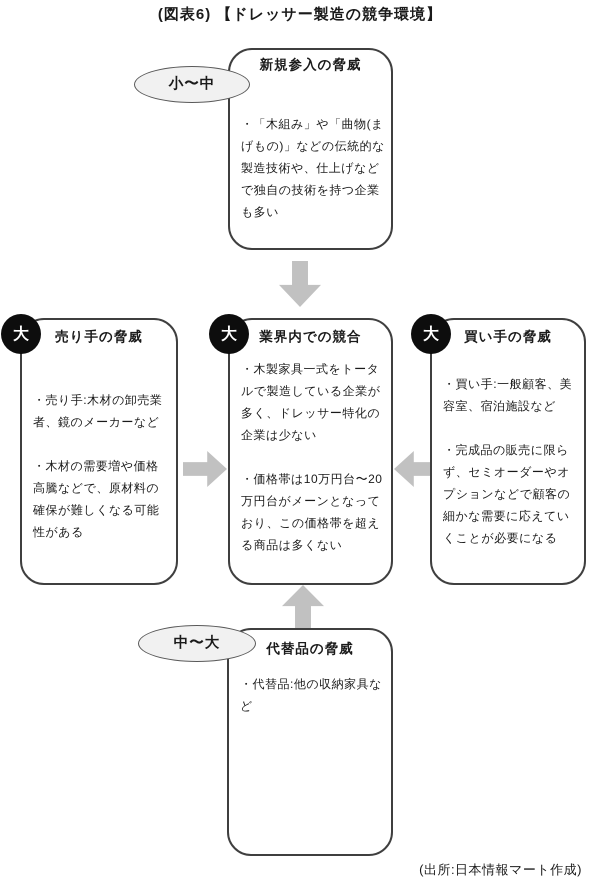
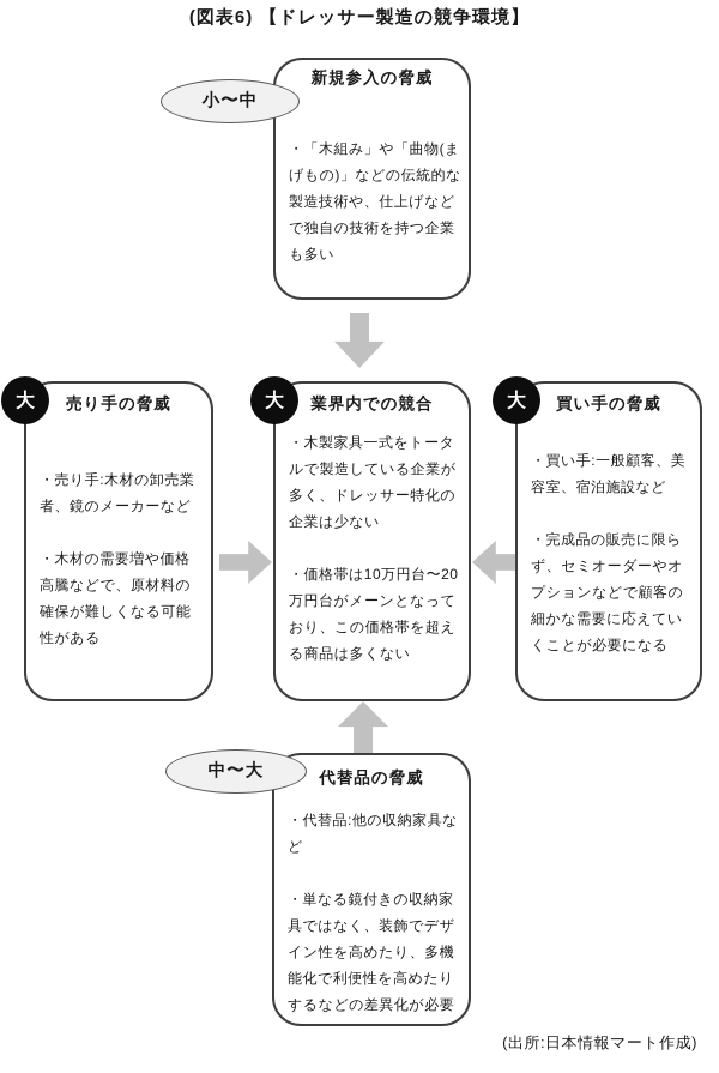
  (図表6) 【ドレッサー製造の競争環境】
  小〜中
  新規参入の脅威
  ・「木組み」や「曲物(まげもの)」などの伝統的な製造技術や、仕上げなどで独自の技術を持つ企業も多い
  大
  売り手の脅威
  ・売り手:木材の卸売業者、鏡のメーカーなど
  ・木材の需要増や価格高騰などで、原材料の確保が難しくなる可能性がある
  大
  業界内での競合
  ・木製家具一式をトータルで製造している企業が多く、ドレッサー特化の企業は少ない
  ・価格帯は10万円台〜20万円台がメーンとなっており、この価格帯を超える商品は多くない
  大
  買い手の脅威
  ・買い手:一般顧客、美容室、宿泊施設など
  ・完成品の販売に限らず、セミオーダーやオプションなどで顧客の細かな需要に応えていくことが必要になる
  中〜大
  代替品の脅威
  ・代替品:他の収納家具など
+ ・単なる鏡付きの収納家具ではなく、装飾でデザイン性を高めたり、多機能化で利便性を高めたりするなどの差異化が必要
  (出所:日本情報マート作成)
